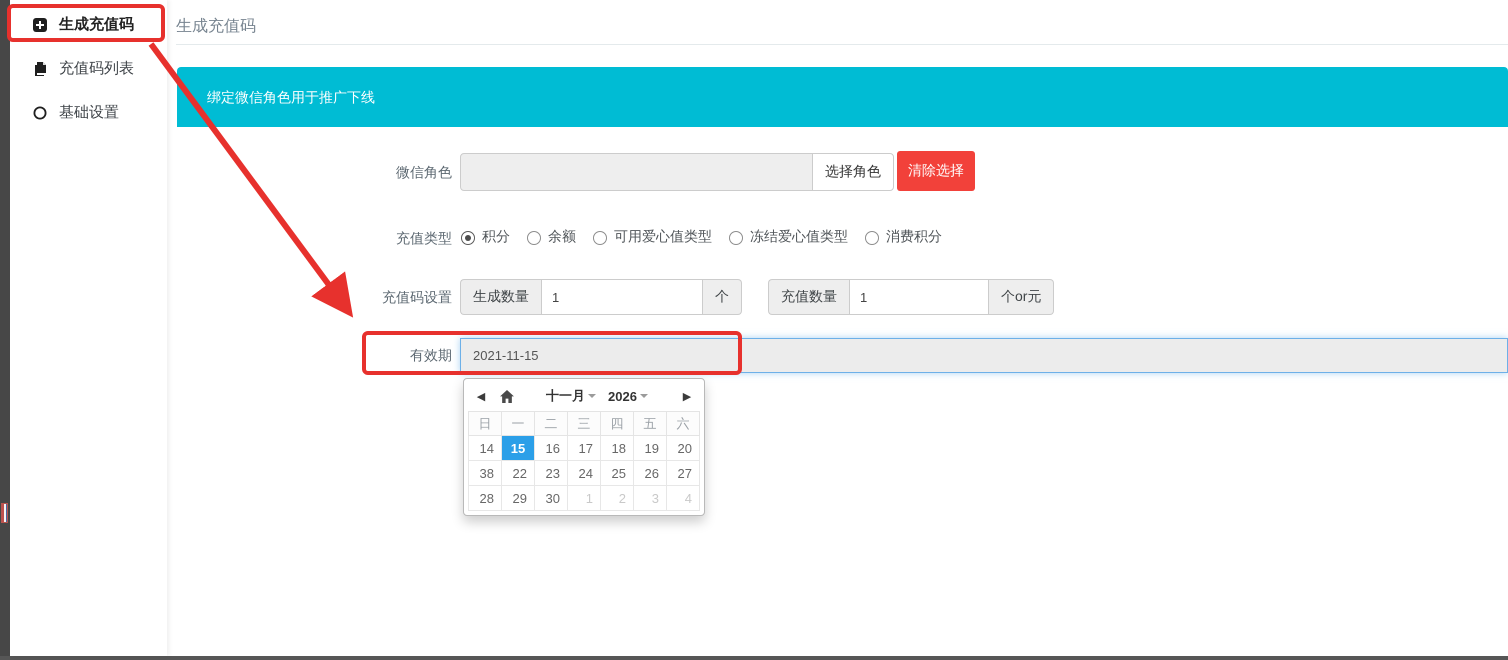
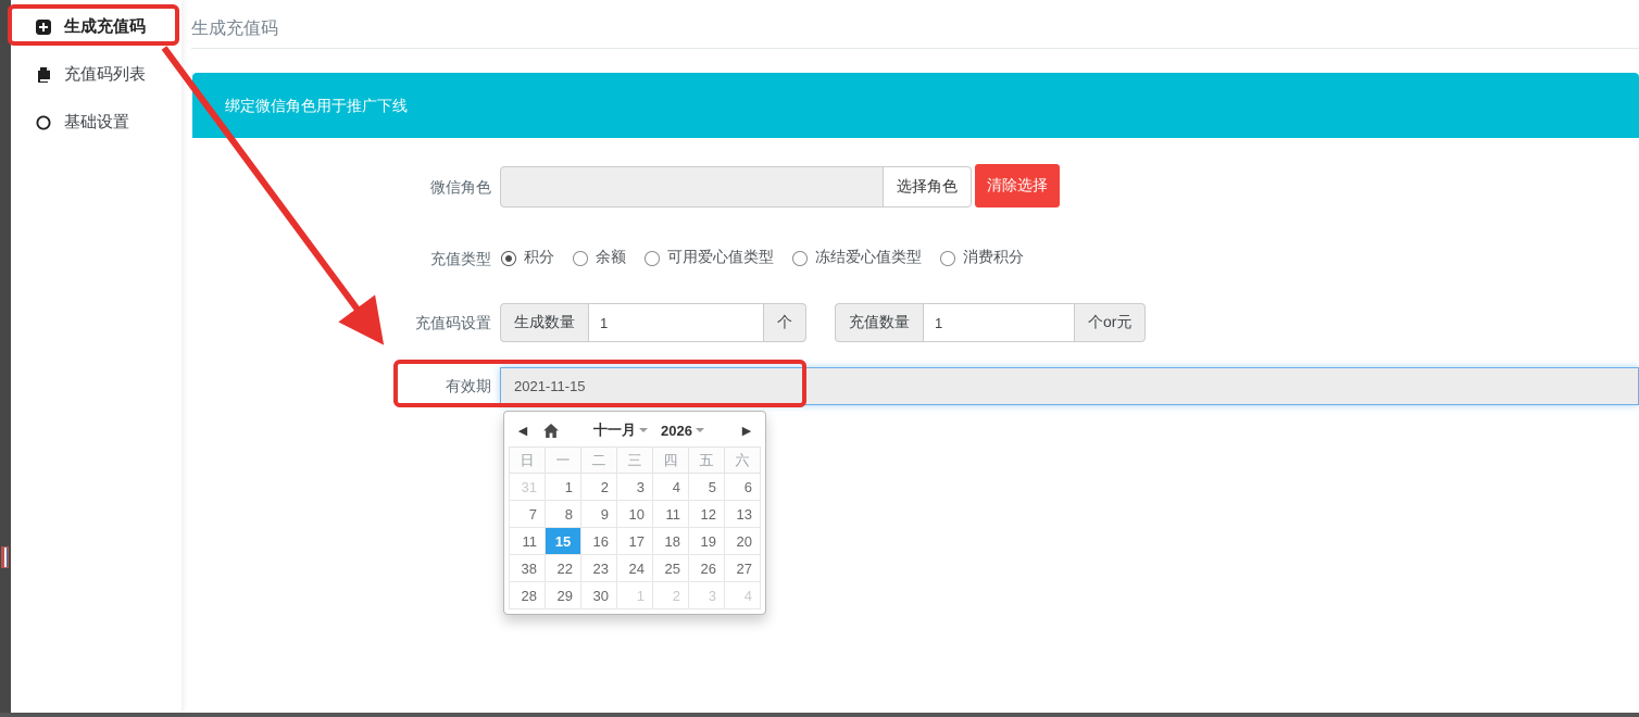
  生成充值码
  充值码列表
  基础设置
  生成充值码
  绑定微信角色用于推广下线
  微信角色
  选择角色
  清除选择
  充值类型
  积分
  余额
  可用爱心值类型
  冻结爱心值类型
  消费积分
  充值码设置
  生成数量
  1
  个
  充值数量
  1
  个or元
  有效期
  2021-11-15
  ◀
  十一月
  2026
  ▶
  日	一	二	三	四	五	六
+ 31	1	2	3	4	5	6
+ 7	8	9	10	11	12	13
- 14	15	16	17	18	19	20
+ 11	15	16	17	18	19	20
  38	22	23	24	25	26	27
  28	29	30	1	2	3	4
